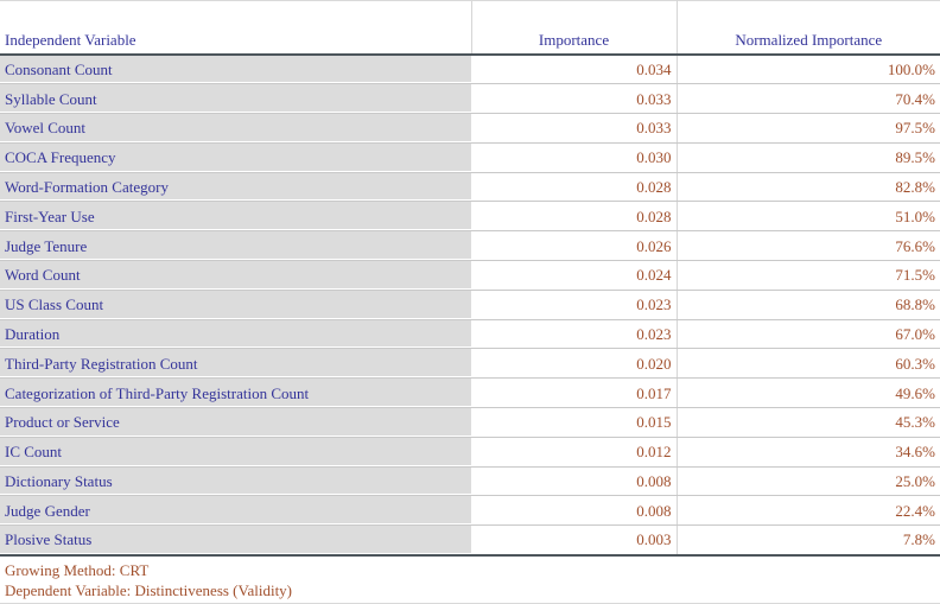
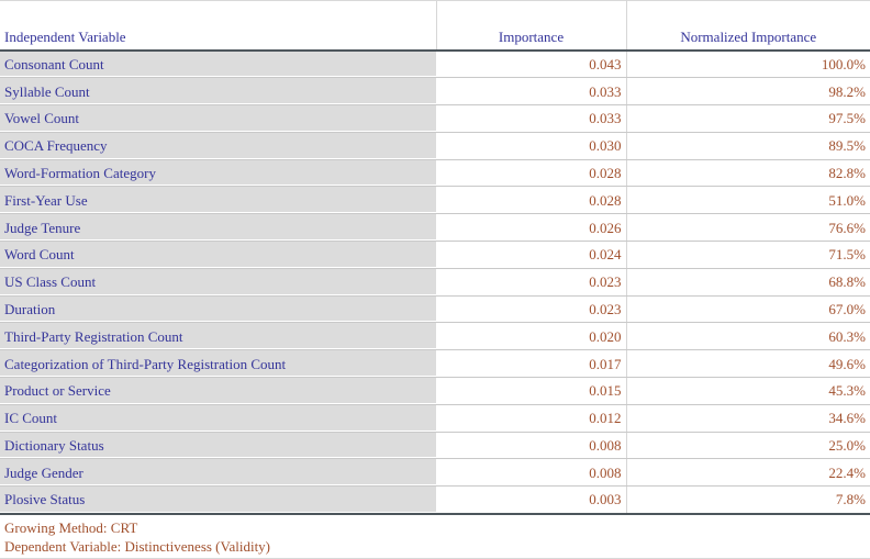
  Independent Variable	Importance	Normalized Importance
- Consonant Count	0.034	100.0%
+ Consonant Count	0.043	100.0%
- Syllable Count	0.033	70.4%
+ Syllable Count	0.033	98.2%
  Vowel Count	0.033	97.5%
  COCA Frequency	0.030	89.5%
  Word-Formation Category	0.028	82.8%
  First-Year Use	0.028	51.0%
  Judge Tenure	0.026	76.6%
  Word Count	0.024	71.5%
  US Class Count	0.023	68.8%
  Duration	0.023	67.0%
  Third-Party Registration Count	0.020	60.3%
  Categorization of Third-Party Registration Count	0.017	49.6%
  Product or Service	0.015	45.3%
  IC Count	0.012	34.6%
  Dictionary Status	0.008	25.0%
  Judge Gender	0.008	22.4%
  Plosive Status	0.003	7.8%
  Growing Method: CRT
  Dependent Variable: Distinctiveness (Validity)
